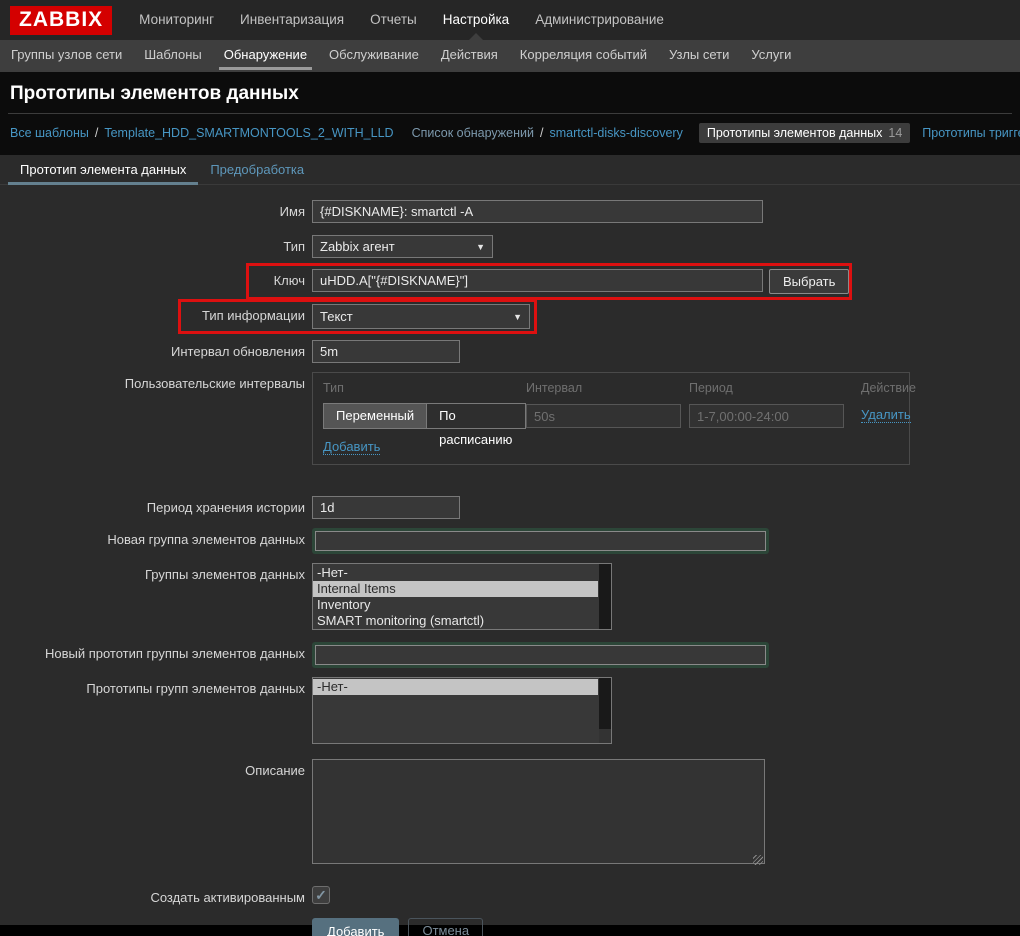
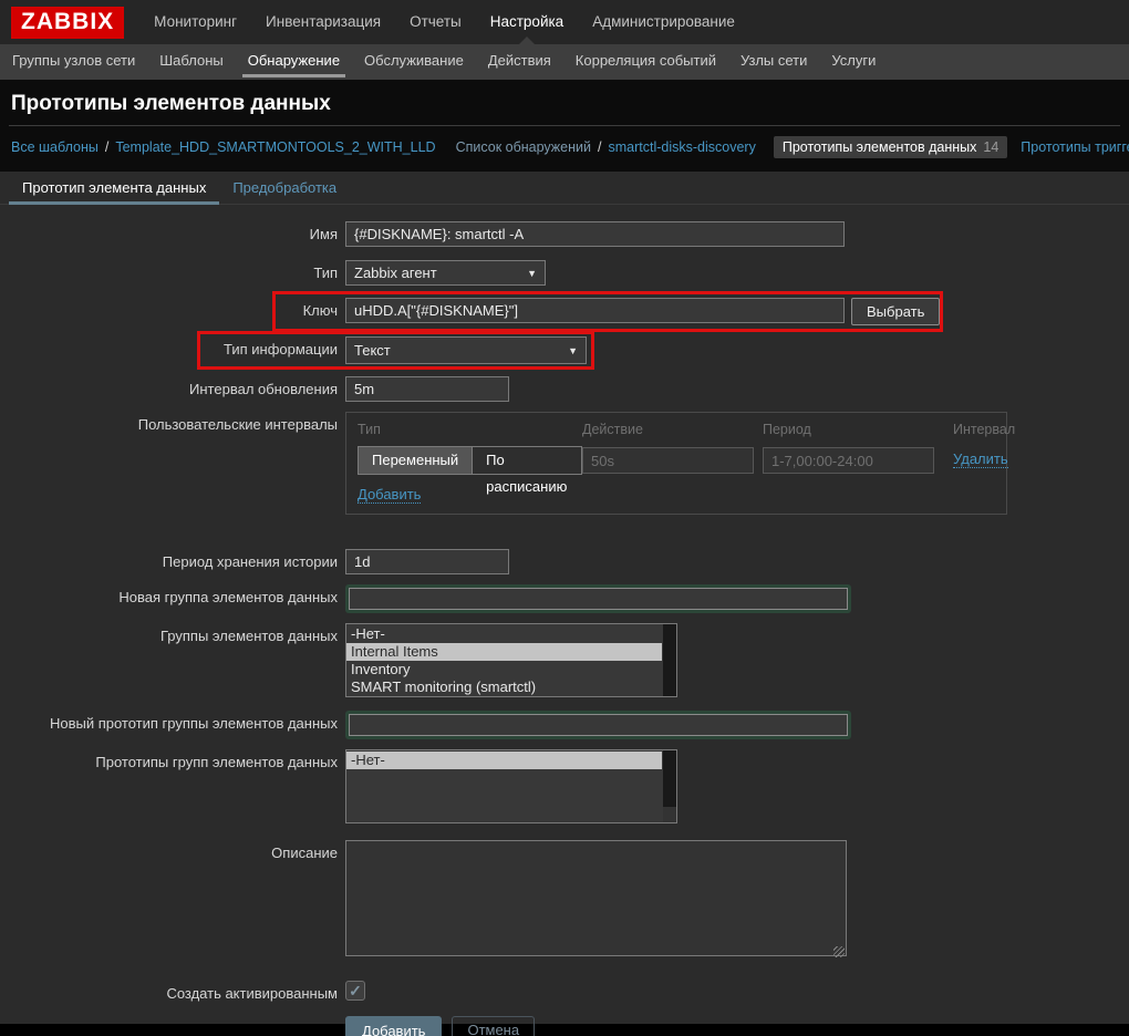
  ZABBIX
  Мониторинг
  Инвентаризация
  Отчеты
  Настройка
  Администрирование
  Группы узлов сети
  Шаблоны
  Обнаружение
  Обслуживание
  Действия
  Корреляция событий
  Узлы сети
  Услуги
  Прототипы элементов данных
  Все шаблоны
  /
  Template_HDD_SMARTMONTOOLS_2_WITH_LLD
  Список обнаружений
  /
  smartctl-disks-discovery
  Прототипы элементов данных 14
  Прототипы тригг
  Прототип элемента данных
  Предобработка
  Имя
  {#DISKNAME}: smartctl -A
  Тип
  Zabbix агент
  ▼
  Ключ
  uHDD.A["{#DISKNAME}"]
  Выбрать
  Тип информации
  Текст
  ▼
  Интервал обновления
  5m
  Пользовательские интервалы
  Тип
- Интервал
+ Действие
  Период
- Действие
+ Интервал
  Переменный
  По расписанию
  50s
  1-7,00:00-24:00
  Удалить
  Добавить
  Период хранения истории
  1d
  Новая группа элементов данных
  Группы элементов данных
  -Нет-
  Internal Items
  Inventory
  SMART monitoring (smartctl)
  Новый прототип группы элементов данных
  Прототипы групп элементов данных
  -Нет-
  Описание
  Создать активированным
  ✓
  Добавить
  Отмена
